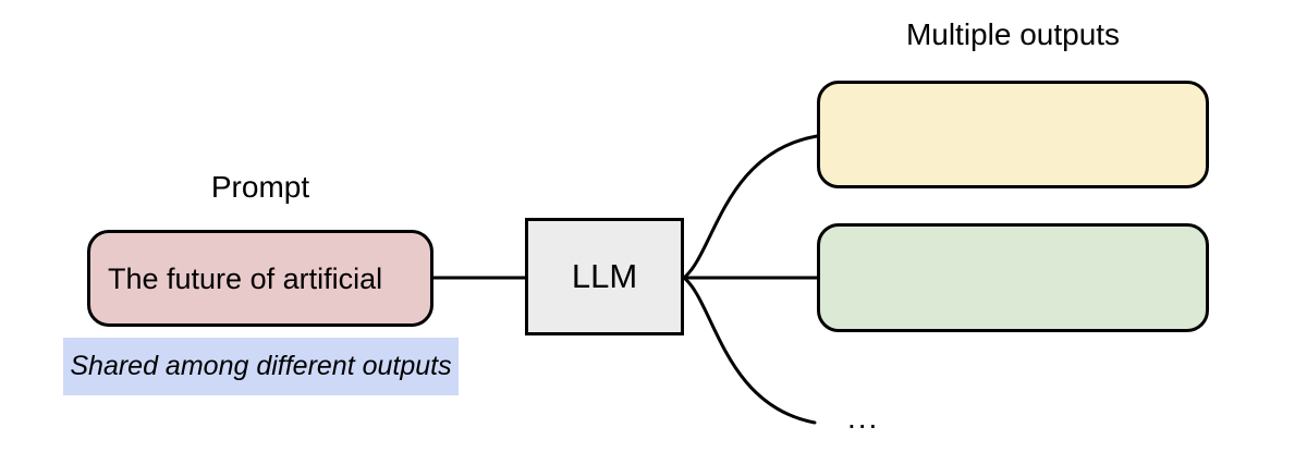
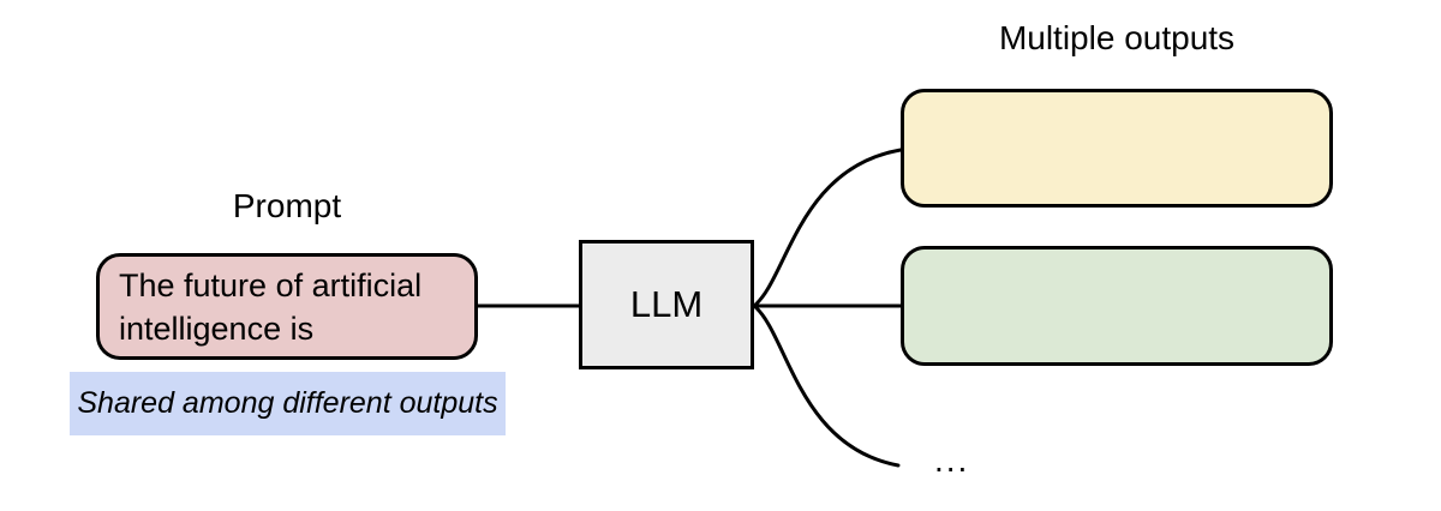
  Prompt
  The future of artificial
+ intelligence is
  Shared among different outputs
  LLM
  Multiple outputs
  ...
